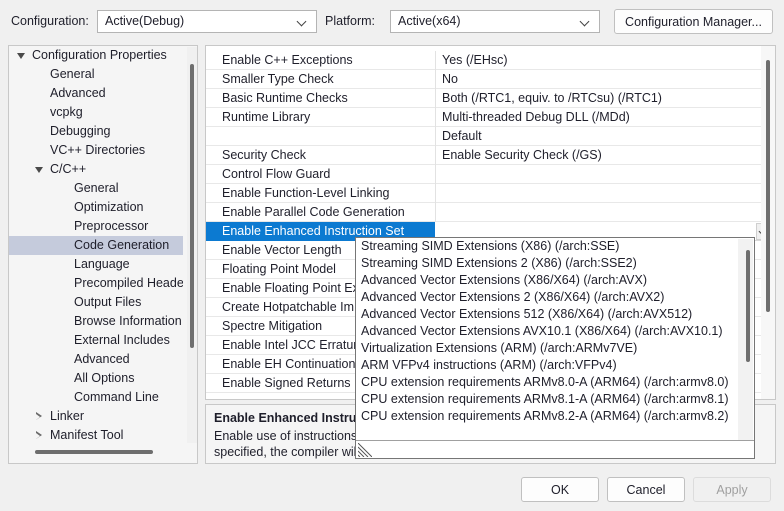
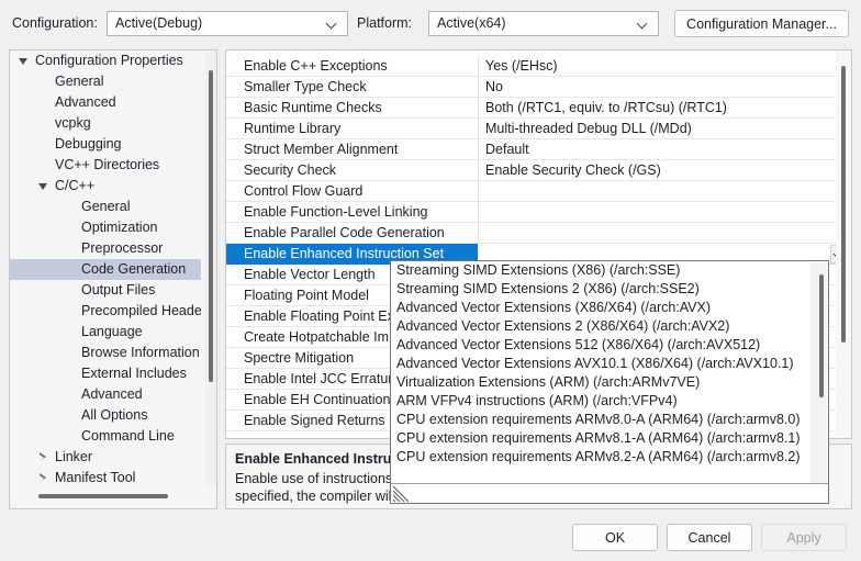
  Configuration:
  Active(Debug)
  Platform:
  Active(x64)
  Configuration Manager...
  Configuration Properties
  General
  Advanced
  vcpkg
  Debugging
  VC++ Directories
  C/C++
  General
  Optimization
  Preprocessor
  Code Generation
- Language
+ Output Files
  Precompiled Heade
- Output Files
+ Language
  Browse Information
  External Includes
  Advanced
  All Options
  Command Line
  Linker
  Manifest Tool
  Enable C++ Exceptions
  Yes (/EHsc)
  Smaller Type Check
  No
  Basic Runtime Checks
  Both (/RTC1, equiv. to /RTCsu) (/RTC1)
  Runtime Library
  Multi-threaded Debug DLL (/MDd)
+ Struct Member Alignment
  Default
  Security Check
  Enable Security Check (/GS)
  Control Flow Guard
  Enable Function-Level Linking
  Enable Parallel Code Generation
  Enable Enhanced Instruction Set
  Enable Vector Length
  Floating Point Model
  Enable Floating Point E
  Create Hotpatchable Im
  Spectre Mitigation
  Enable Intel JCC Erratu
  Enable EH Continuation
  Enable Signed Returns
  Enable Enhanced Instru
  Enable use of instructions
  specified, the compiler wi
  Streaming SIMD Extensions (X86) (/arch:SSE)
  Streaming SIMD Extensions 2 (X86) (/arch:SSE2)
  Advanced Vector Extensions (X86/X64) (/arch:AVX)
  Advanced Vector Extensions 2 (X86/X64) (/arch:AVX2)
  Advanced Vector Extensions 512 (X86/X64) (/arch:AVX512)
  Advanced Vector Extensions AVX10.1 (X86/X64) (/arch:AVX10.1)
  Virtualization Extensions (ARM) (/arch:ARMv7VE)
  ARM VFPv4 instructions (ARM) (/arch:VFPv4)
  CPU extension requirements ARMv8.0-A (ARM64) (/arch:armv8.0)
  CPU extension requirements ARMv8.1-A (ARM64) (/arch:armv8.1)
  CPU extension requirements ARMv8.2-A (ARM64) (/arch:armv8.2)
  OK
  Cancel
  Apply
